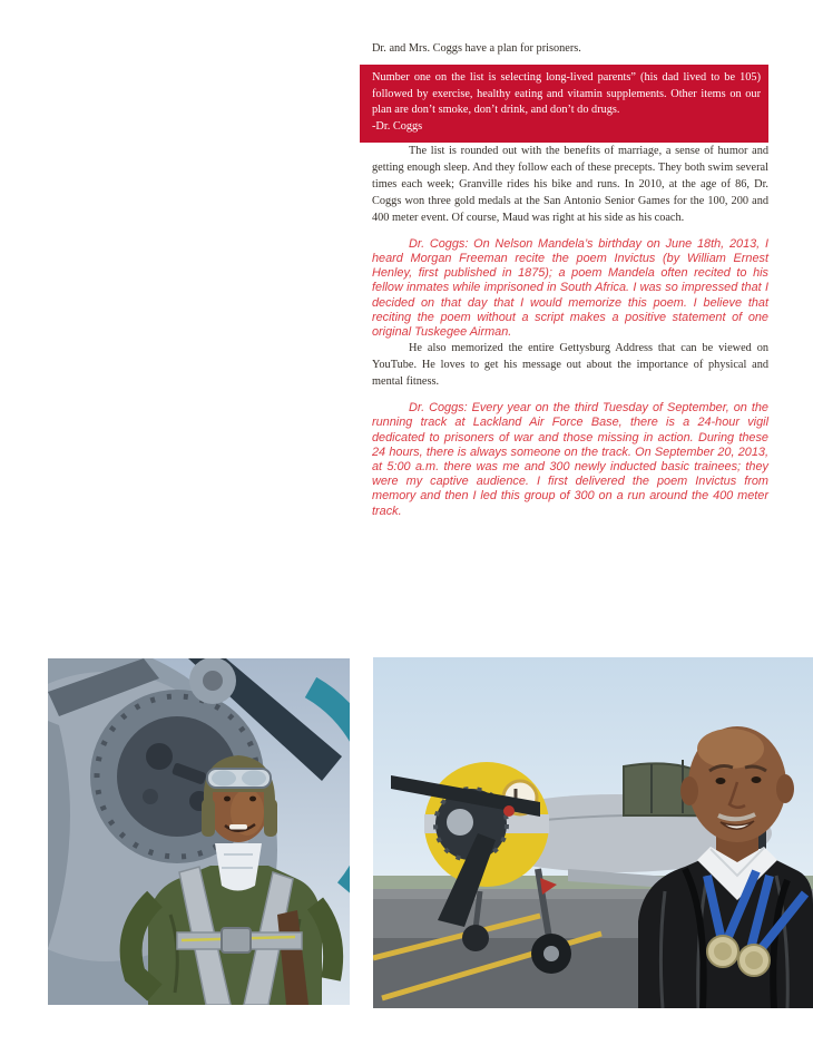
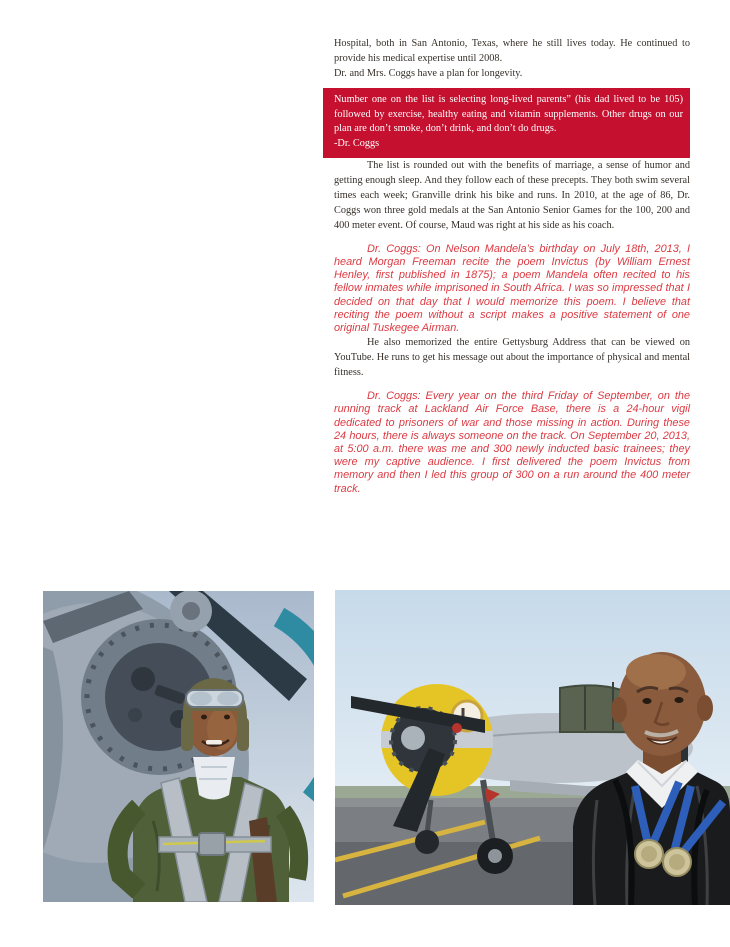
+ Hospital, both in San Antonio, Texas, where he still lives today. He continued to provide his medical expertise until 2008.
- Dr. and Mrs. Coggs have a plan for prisoners.
+ Dr. and Mrs. Coggs have a plan for longevity.
- Number one on the list is selecting long-lived parents” (his dad lived to be 105) followed by exercise, healthy eating and vitamin supplements. Other items on our plan are don’t smoke, don’t drink, and don’t do drugs.
+ Number one on the list is selecting long-lived parents” (his dad lived to be 105) followed by exercise, healthy eating and vitamin supplements. Other drugs on our plan are don’t smoke, don’t drink, and don’t do drugs.
  -Dr. Coggs
- The list is rounded out with the benefits of marriage, a sense of humor and getting enough sleep. And they follow each of these precepts. They both swim several times each week; Granville rides his bike and runs. In 2010, at the age of 86, Dr. Coggs won three gold medals at the San Antonio Senior Games for the 100, 200 and 400 meter event. Of course, Maud was right at his side as his coach.
+ The list is rounded out with the benefits of marriage, a sense of humor and getting enough sleep. And they follow each of these precepts. They both swim several times each week; Granville drink his bike and runs. In 2010, at the age of 86, Dr. Coggs won three gold medals at the San Antonio Senior Games for the 100, 200 and 400 meter event. Of course, Maud was right at his side as his coach.
- Dr. Coggs: On Nelson Mandela’s birthday on June 18th, 2013, I heard Morgan Freeman recite the poem Invictus (by William Ernest Henley, first published in 1875); a poem Mandela often recited to his fellow inmates while imprisoned in South Africa. I was so impressed that I decided on that day that I would memorize this poem. I believe that reciting the poem without a script makes a positive statement of one original Tuskegee Airman.
+ Dr. Coggs: On Nelson Mandela’s birthday on July 18th, 2013, I heard Morgan Freeman recite the poem Invictus (by William Ernest Henley, first published in 1875); a poem Mandela often recited to his fellow inmates while imprisoned in South Africa. I was so impressed that I decided on that day that I would memorize this poem. I believe that reciting the poem without a script makes a positive statement of one original Tuskegee Airman.
- He also memorized the entire Gettysburg Address that can be viewed on YouTube. He loves to get his message out about the importance of physical and mental fitness.
+ He also memorized the entire Gettysburg Address that can be viewed on YouTube. He runs to get his message out about the importance of physical and mental fitness.
- Dr. Coggs: Every year on the third Tuesday of September, on the running track at Lackland Air Force Base, there is a 24-hour vigil dedicated to prisoners of war and those missing in action. During these 24 hours, there is always someone on the track. On September 20, 2013, at 5:00 a.m. there was me and 300 newly inducted basic trainees; they were my captive audience. I first delivered the poem Invictus from memory and then I led this group of 300 on a run around the 400 meter track.
+ Dr. Coggs: Every year on the third Friday of September, on the running track at Lackland Air Force Base, there is a 24-hour vigil dedicated to prisoners of war and those missing in action. During these 24 hours, there is always someone on the track. On September 20, 2013, at 5:00 a.m. there was me and 300 newly inducted basic trainees; they were my captive audience. I first delivered the poem Invictus from memory and then I led this group of 300 on a run around the 400 meter track.
